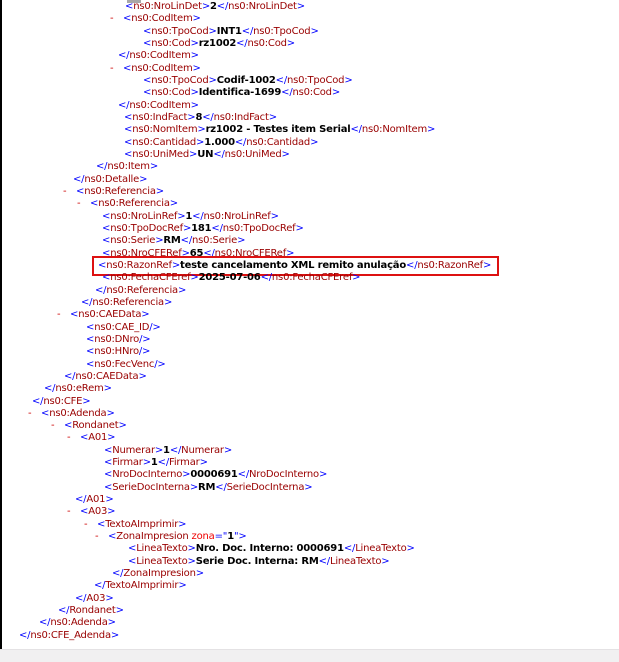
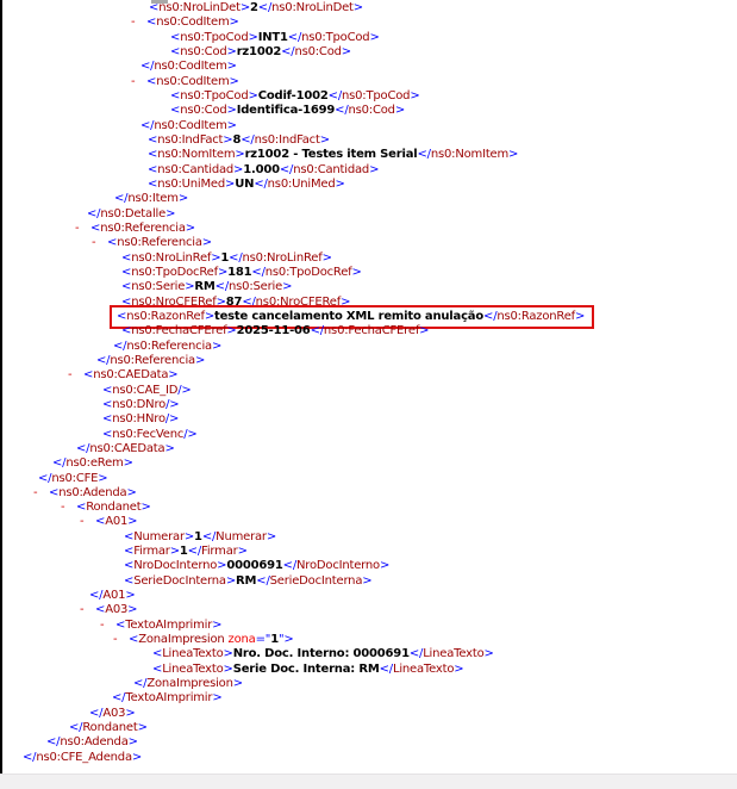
  <ns0:NroLinDet>2</ns0:NroLinDet>
  -
  <ns0:CodItem>
  <ns0:TpoCod>INT1</ns0:TpoCod>
  <ns0:Cod>rz1002</ns0:Cod>
  </ns0:CodItem>
  -
  <ns0:CodItem>
  <ns0:TpoCod>Codif-1002</ns0:TpoCod>
  <ns0:Cod>Identifica-1699</ns0:Cod>
  </ns0:CodItem>
  <ns0:IndFact>8</ns0:IndFact>
  <ns0:NomItem>rz1002 - Testes item Serial</ns0:NomItem>
  <ns0:Cantidad>1.000</ns0:Cantidad>
  <ns0:UniMed>UN</ns0:UniMed>
  </ns0:Item>
  </ns0:Detalle>
  -
  <ns0:Referencia>
  -
  <ns0:Referencia>
  <ns0:NroLinRef>1</ns0:NroLinRef>
  <ns0:TpoDocRef>181</ns0:TpoDocRef>
  <ns0:Serie>RM</ns0:Serie>
- <ns0:NroCFERef>65</ns0:NroCFERef>
+ <ns0:NroCFERef>87</ns0:NroCFERef>
  <ns0:RazonRef>teste cancelamento XML remito anulação</ns0:RazonRef>
- <ns0:FechaCFEref>2025-07-06</ns0:FechaCFEref>
+ <ns0:FechaCFEref>2025-11-06</ns0:FechaCFEref>
  </ns0:Referencia>
  </ns0:Referencia>
  -
  <ns0:CAEData>
  <ns0:CAE_ID/>
  <ns0:DNro/>
  <ns0:HNro/>
  <ns0:FecVenc/>
  </ns0:CAEData>
  </ns0:eRem>
  </ns0:CFE>
  -
  <ns0:Adenda>
  -
  <Rondanet>
  -
  <A01>
  <Numerar>1</Numerar>
  <Firmar>1</Firmar>
  <NroDocInterno>0000691</NroDocInterno>
  <SerieDocInterna>RM</SerieDocInterna>
  </A01>
  -
  <A03>
  -
  <TextoAImprimir>
  -
  <ZonaImpresion zona="1">
  <LineaTexto>Nro. Doc. Interno: 0000691</LineaTexto>
  <LineaTexto>Serie Doc. Interna: RM</LineaTexto>
  </ZonaImpresion>
  </TextoAImprimir>
  </A03>
  </Rondanet>
  </ns0:Adenda>
  </ns0:CFE_Adenda>
